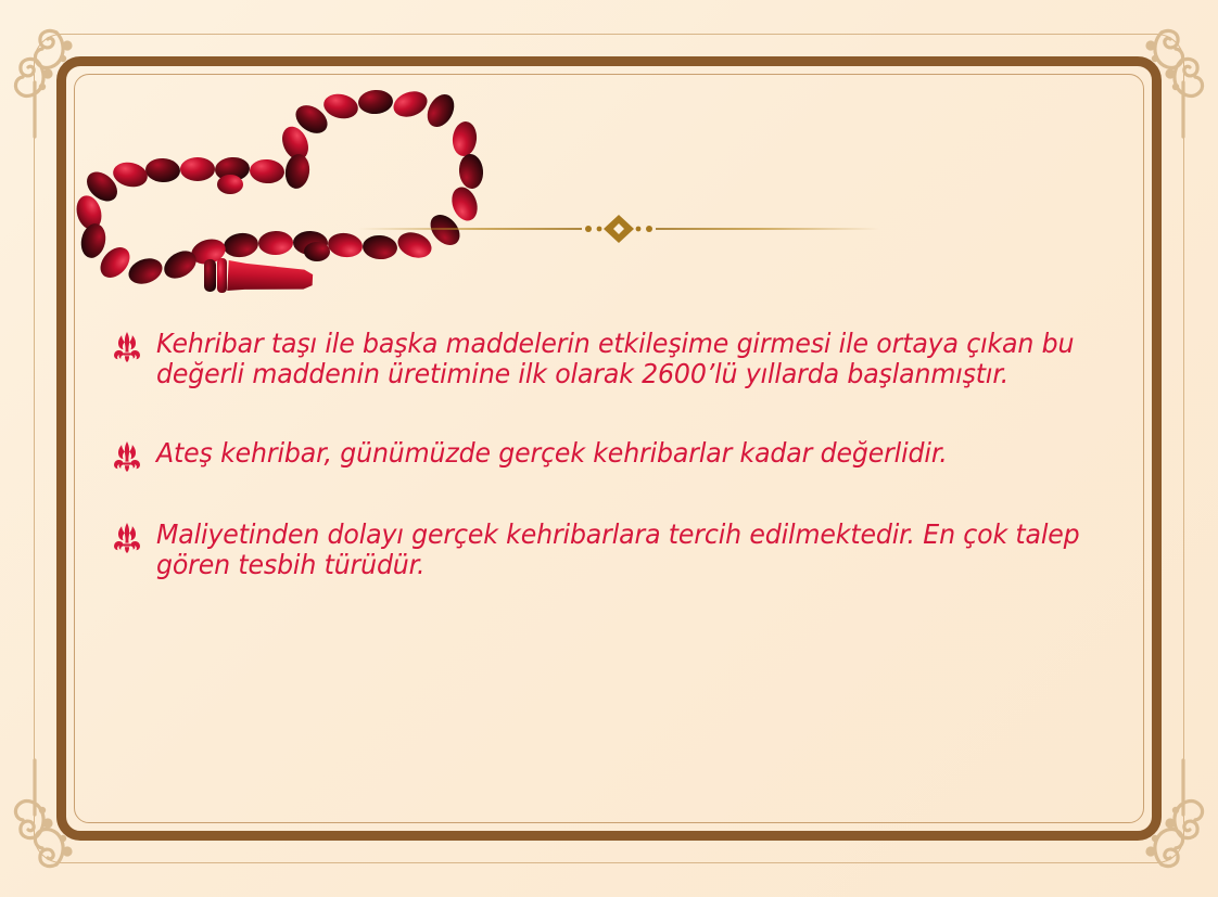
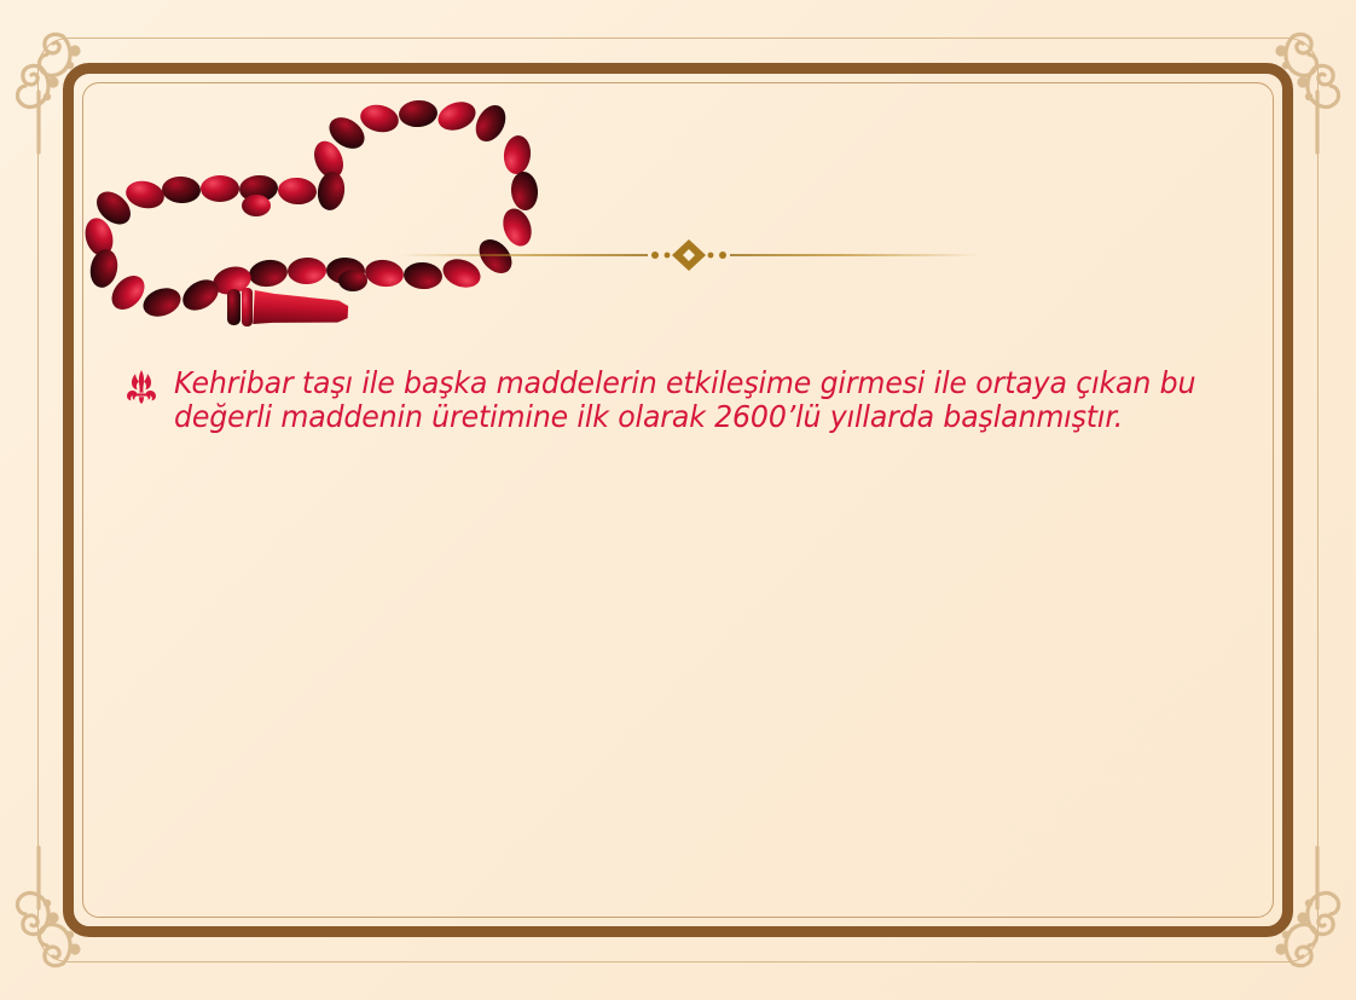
  Kehribar taşı ile başka maddelerin etkileşime girmesi ile ortaya çıkan bu değerli maddenin üretimine ilk olarak 2600’lü yıllarda başlanmıştır.
- Ateş kehribar, günümüzde gerçek kehribarlar kadar değerlidir.
- Maliyetinden dolayı gerçek kehribarlara tercih edilmektedir. En çok talep gören tesbih türüdür.
